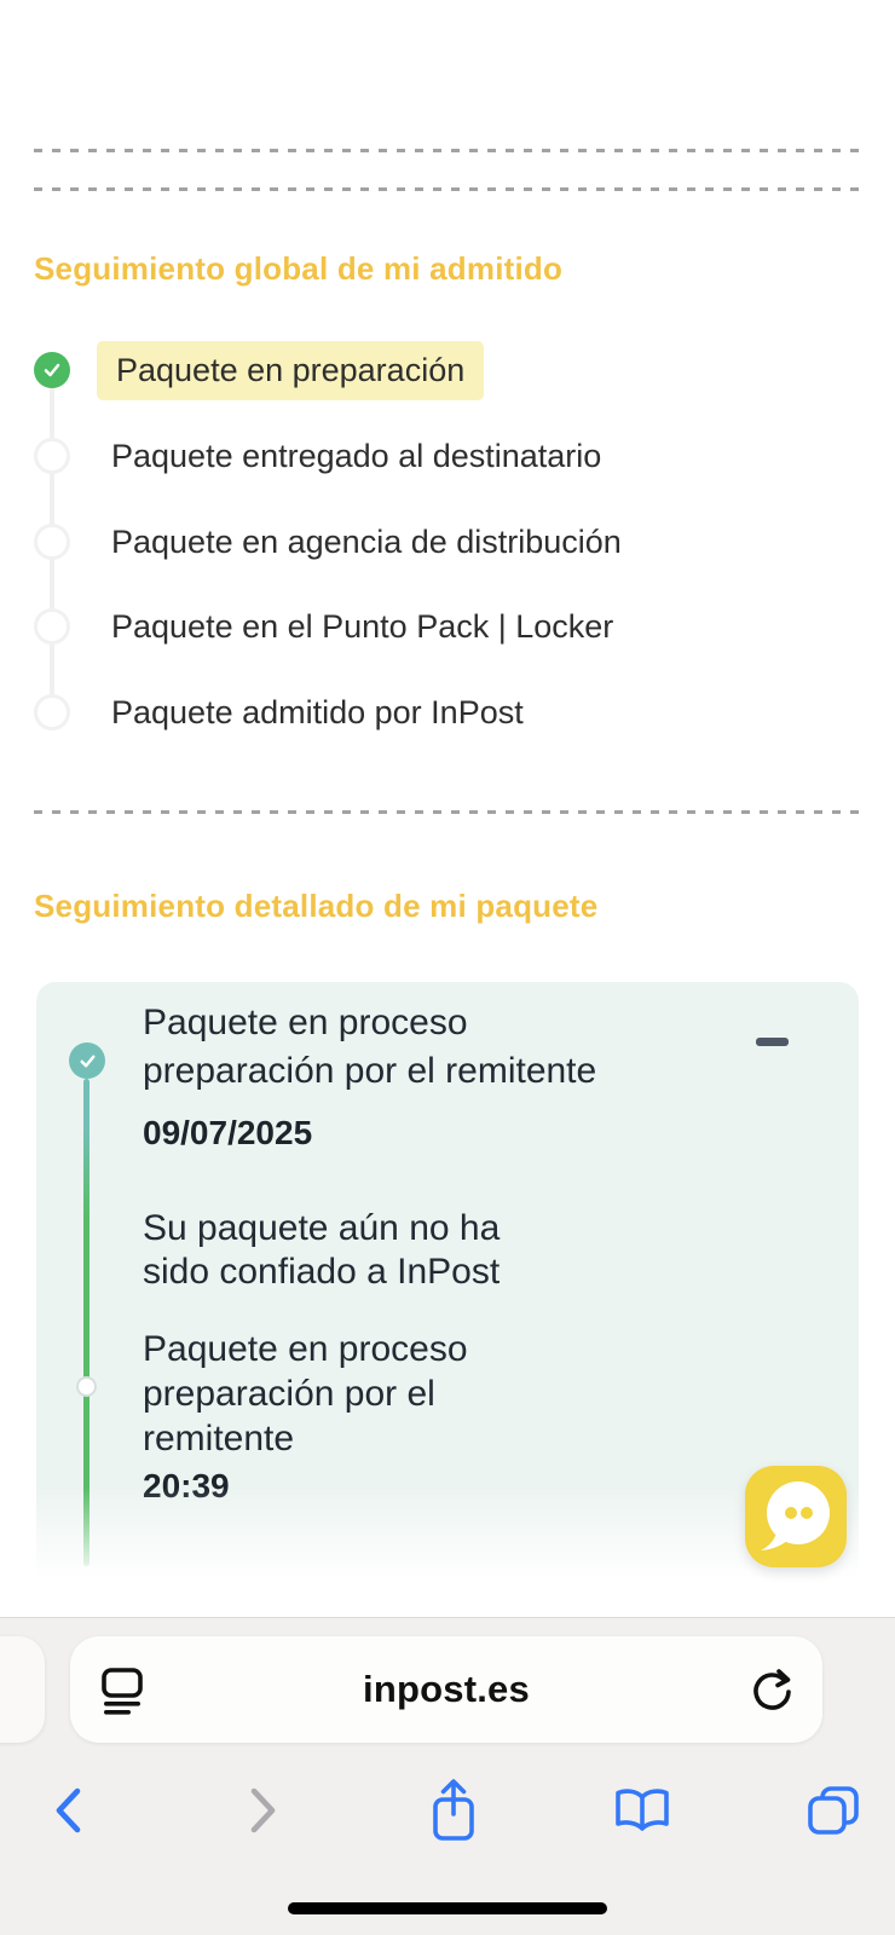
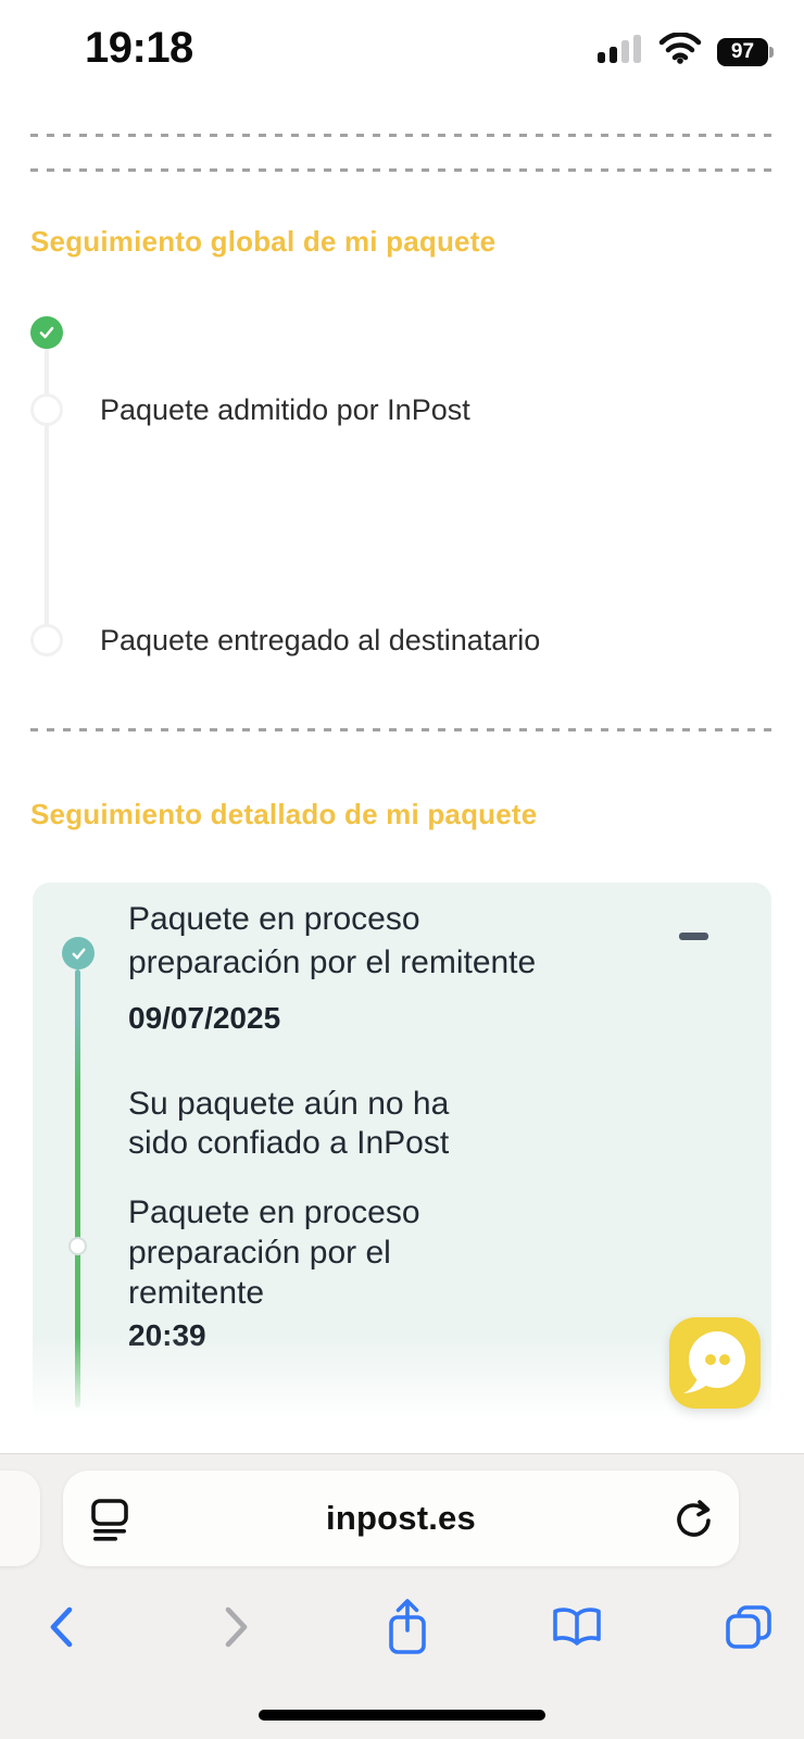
+ 19:18
+ 97
- Seguimiento global de mi admitido
+ Seguimiento global de mi paquete
- Paquete en preparación
- Paquete entregado al destinatario
+ Paquete admitido por InPost
- Paquete en agencia de distribución
- Paquete en el Punto Pack | Locker
- Paquete admitido por InPost
+ Paquete entregado al destinatario
  Seguimiento detallado de mi paquete
  Paquete en proceso preparación por el remitente
  09/07/2025
  Su paquete aún no ha sido confiado a InPost
  Paquete en proceso preparación por el remitente
  20:39
  inpost.es
